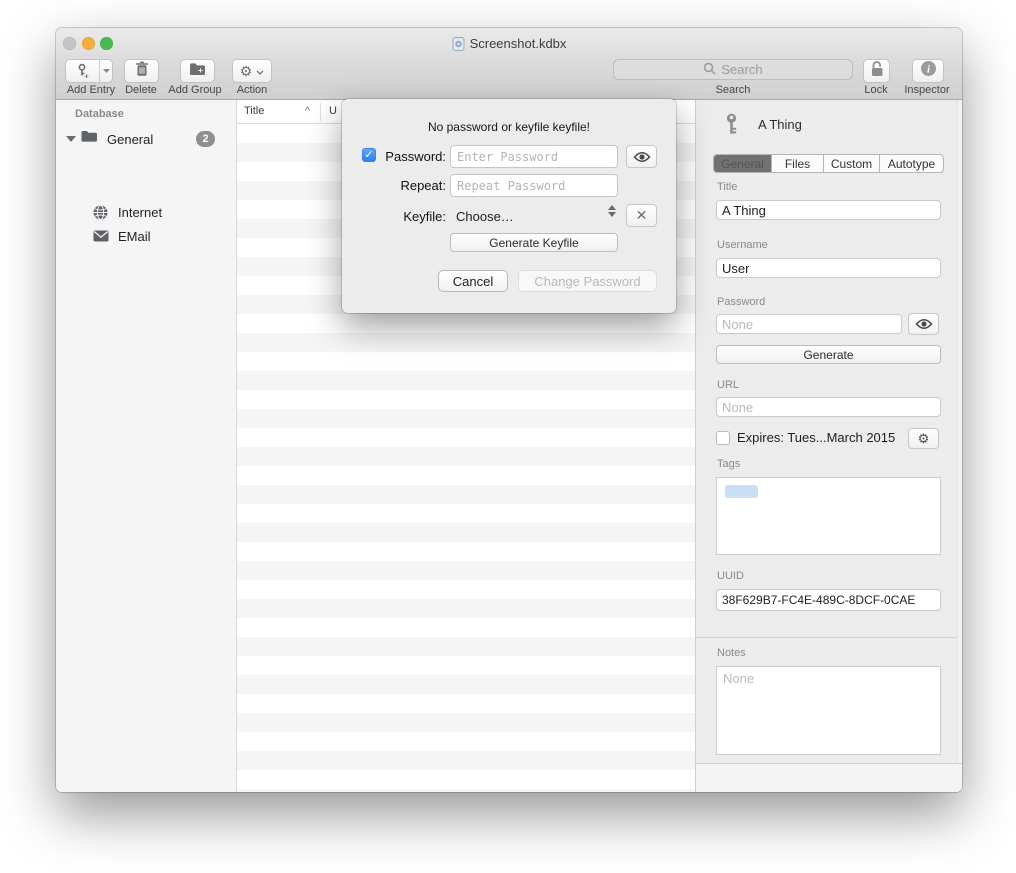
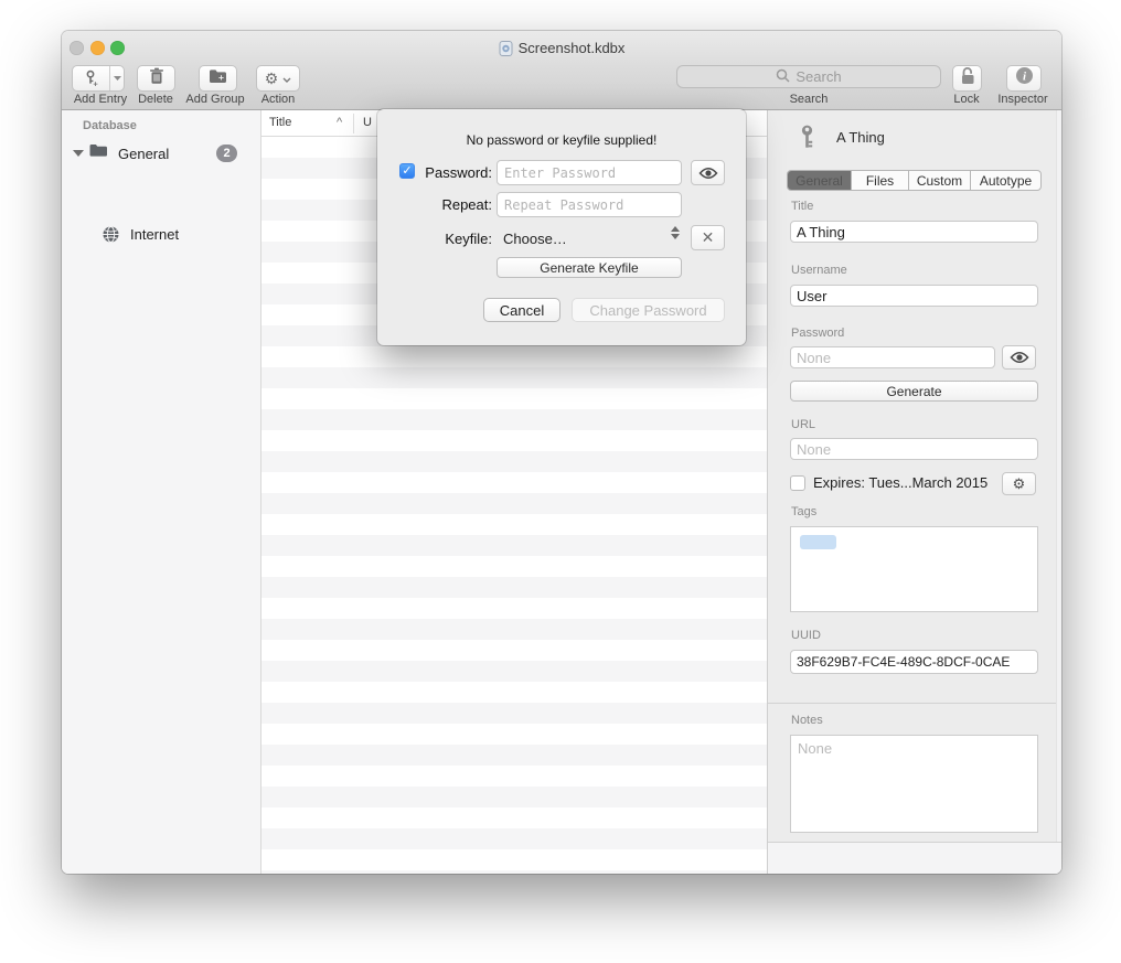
  Screenshot.kdbx
  +
  Add Entry
  Delete
  +
  Add Group
  ⚙
  Action
  Search
  Search
  Lock
  i
  Inspector
  Database
  General
  2
  Internet
- EMail
  Title
  ^
  U
  A Thing
  General
  Files
  Custom
  Autotype
  Title
  A Thing
  Username
  User
  Password
  None
  Generate
  URL
  None
  Expires: Tues...March 2015
  ⚙
  Tags
  UUID
  38F629B7-FC4E-489C-8DCF-0CAE
  Notes
  None
- No password or keyfile keyfile!
+ No password or keyfile supplied!
  ✓
  Password:
  Enter Password
  Repeat:
  Repeat Password
  Keyfile:
  Choose…
  ✕
  Generate Keyfile
  Cancel
  Change Password
